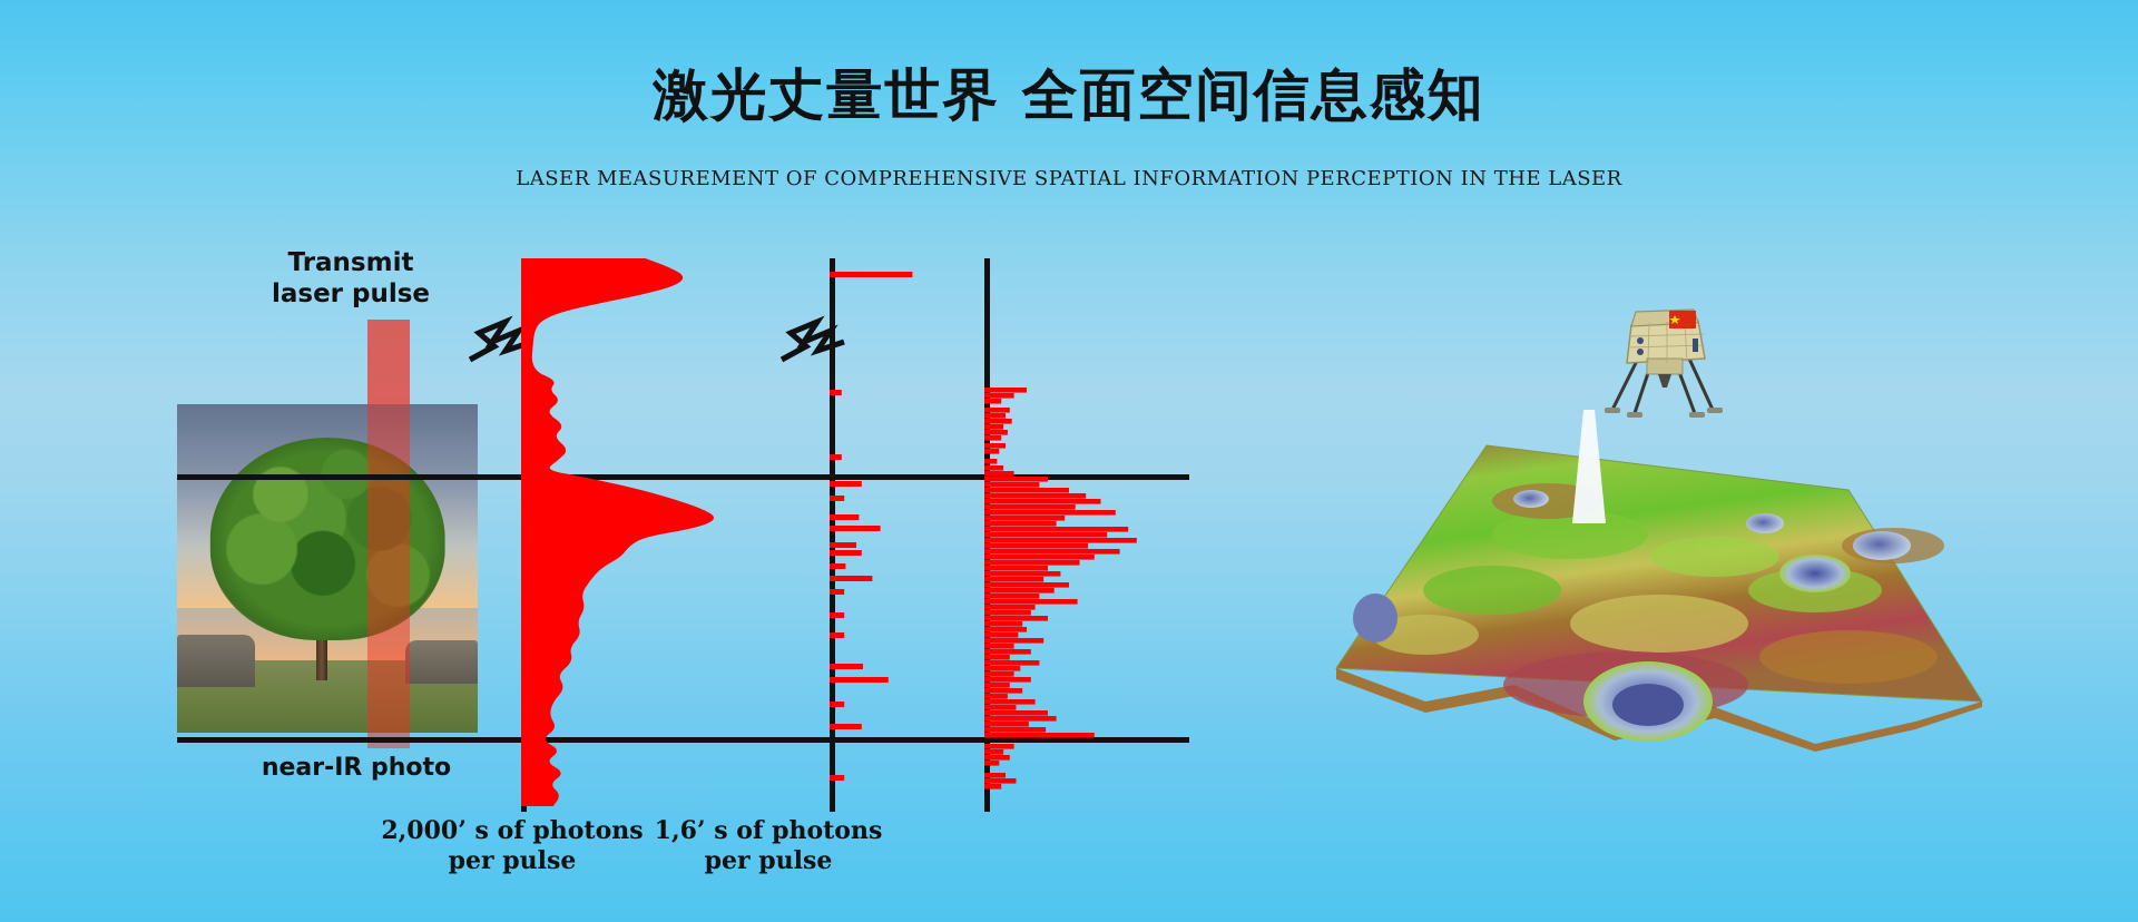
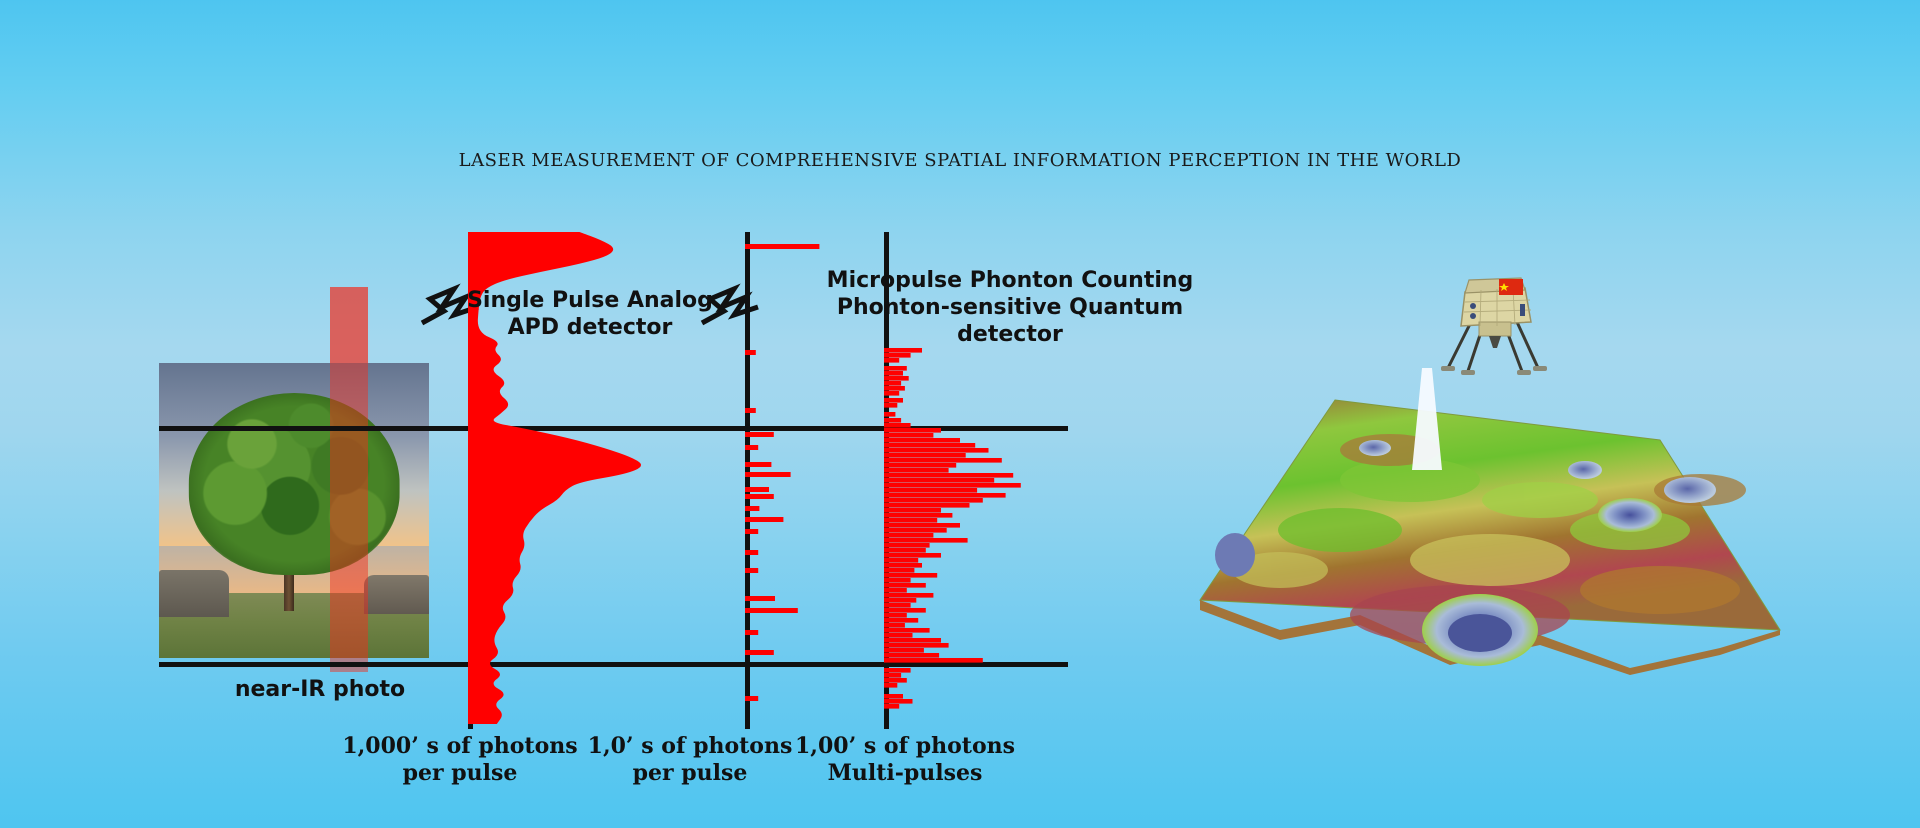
- 激光丈量世界 全面空间信息感知
- LASER MEASUREMENT OF COMPREHENSIVE SPATIAL INFORMATION PERCEPTION IN THE LASER
+ LASER MEASUREMENT OF COMPREHENSIVE SPATIAL INFORMATION PERCEPTION IN THE WORLD
- Transmit
- laser pulse
  near-IR photo
+ Single Pulse Analog
+ APD detector
+ Micropulse Phonton Counting
+ Phonton-sensitive Quantum detector
- 2,000’ s of photons
+ 1,000’ s of photons
  per pulse
- 1,6’ s of photons
+ 1,0’ s of photons
  per pulse
+ 1,00’ s of photons
+ Multi-pulses
